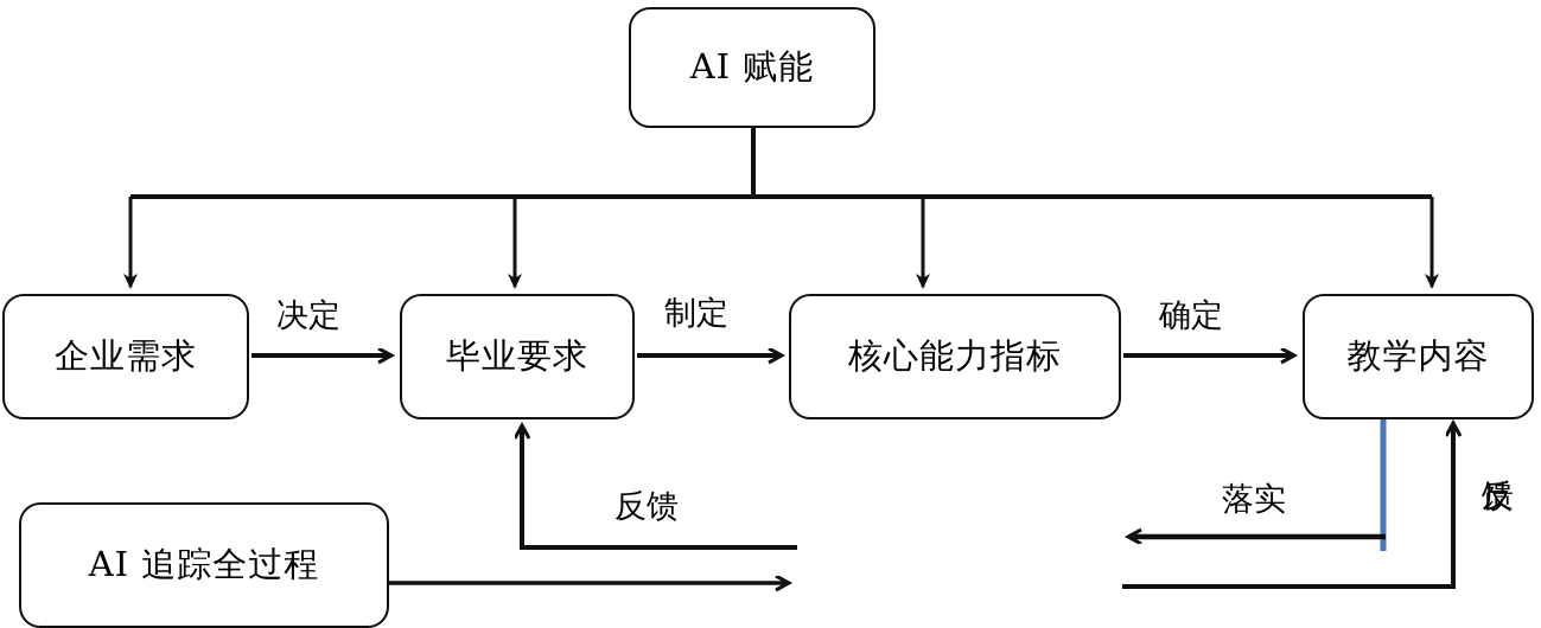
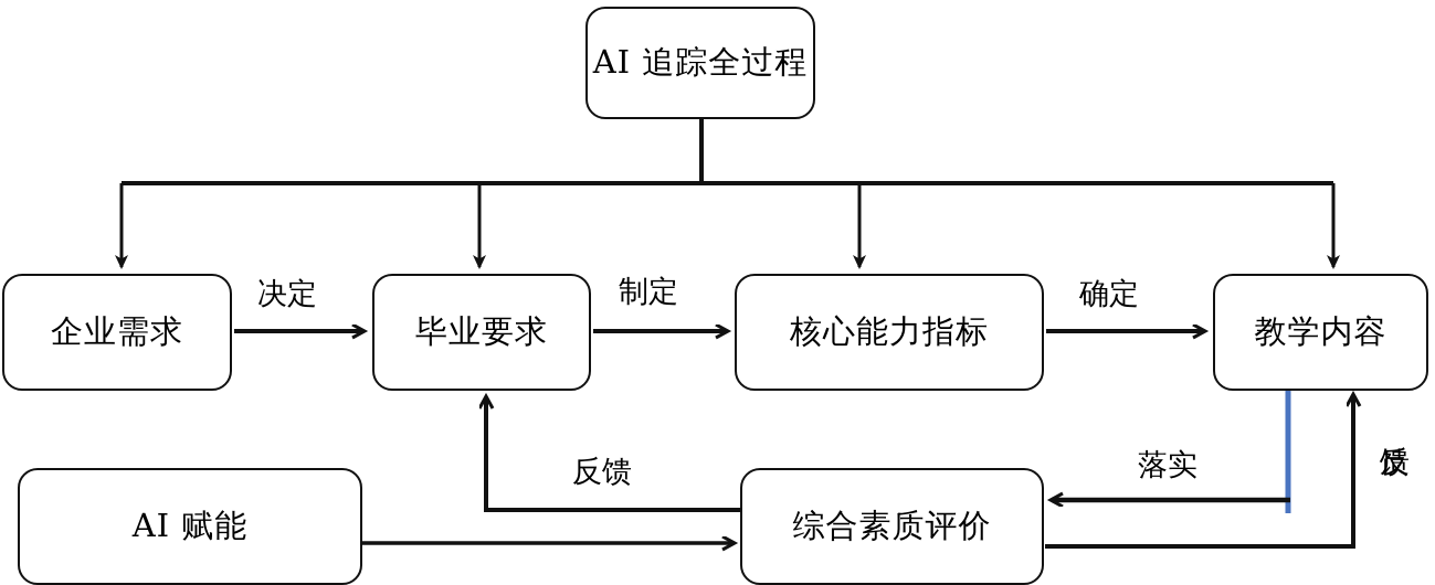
- AI 赋能
+ AI 追踪全过程
  企业需求
  毕业要求
  核心能力指标
  教学内容
- AI 追踪全过程
+ AI 赋能
+ 综合素质评价
  决定
  制定
  确定
  反馈
  落实
